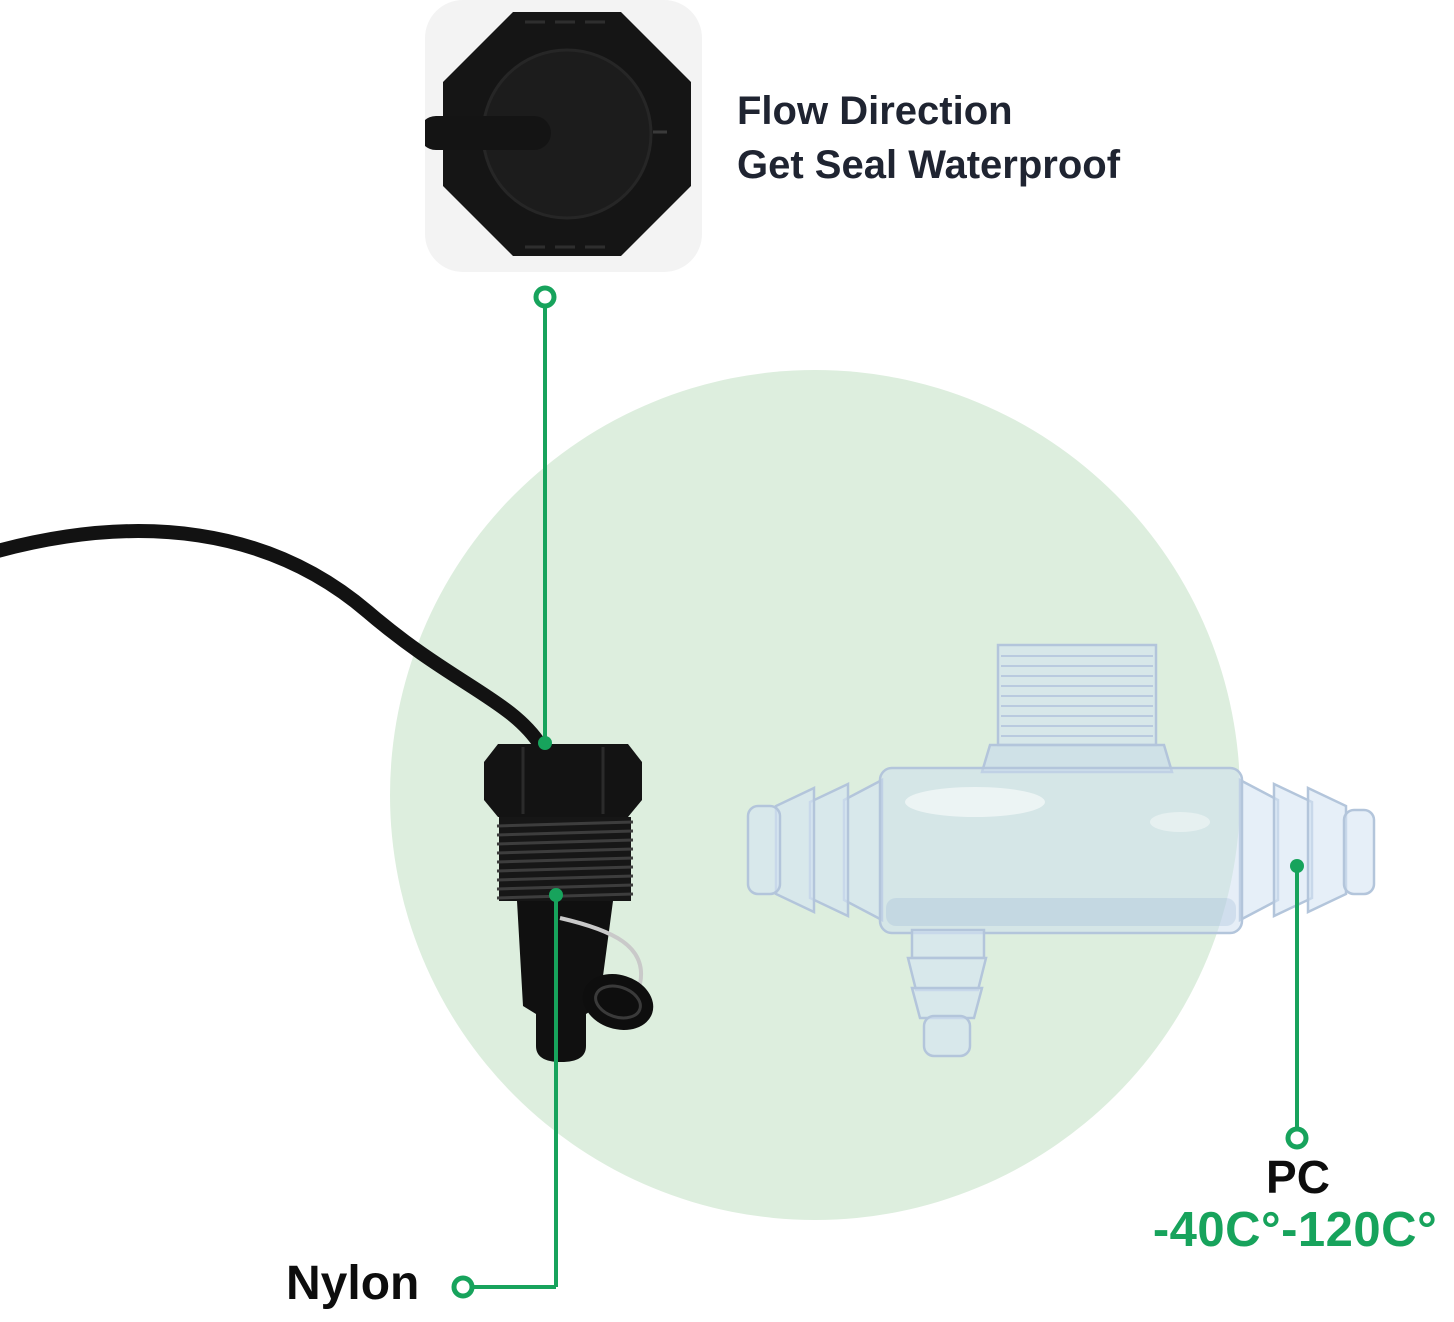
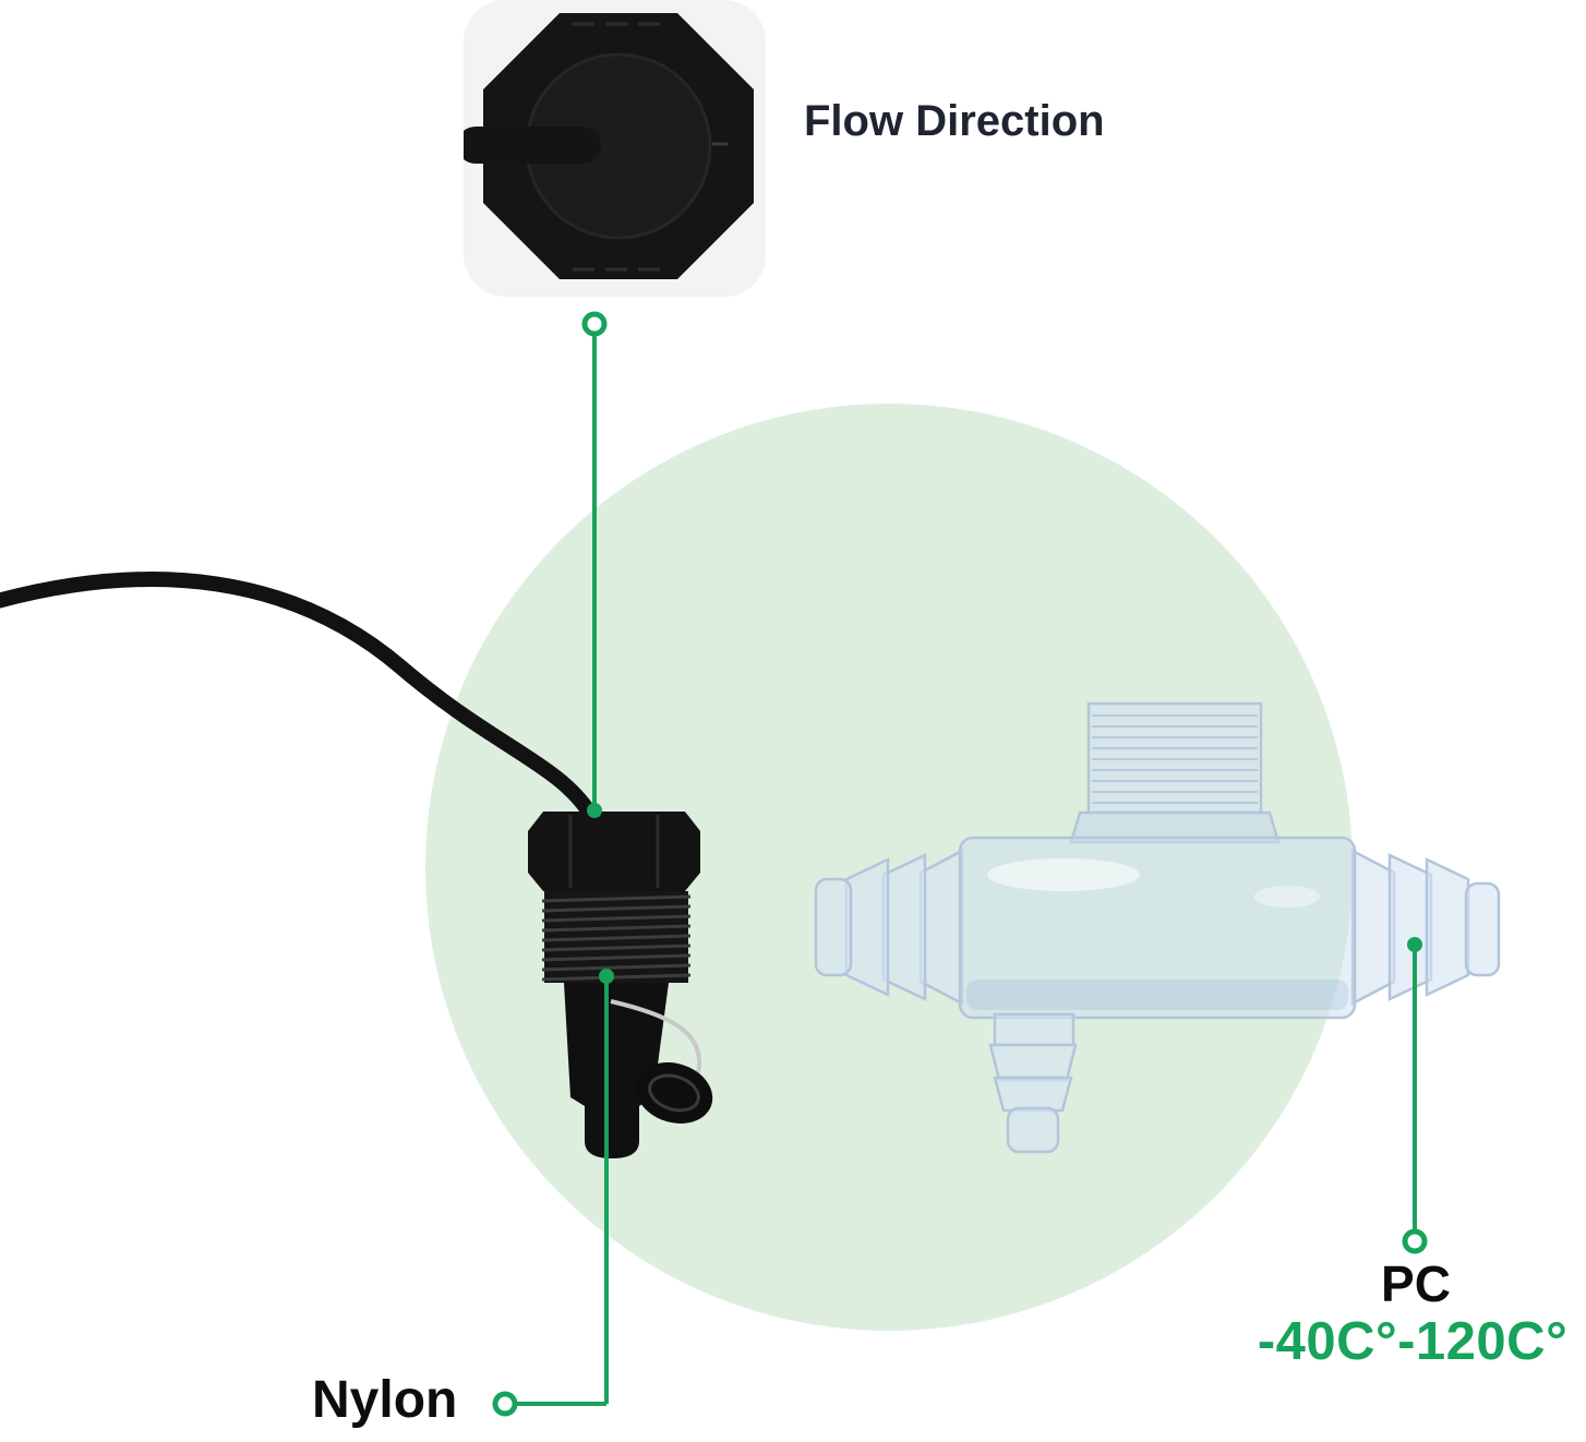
  Flow Direction
- Get Seal Waterproof
  Nylon
  PC
  -40C°-120C°
